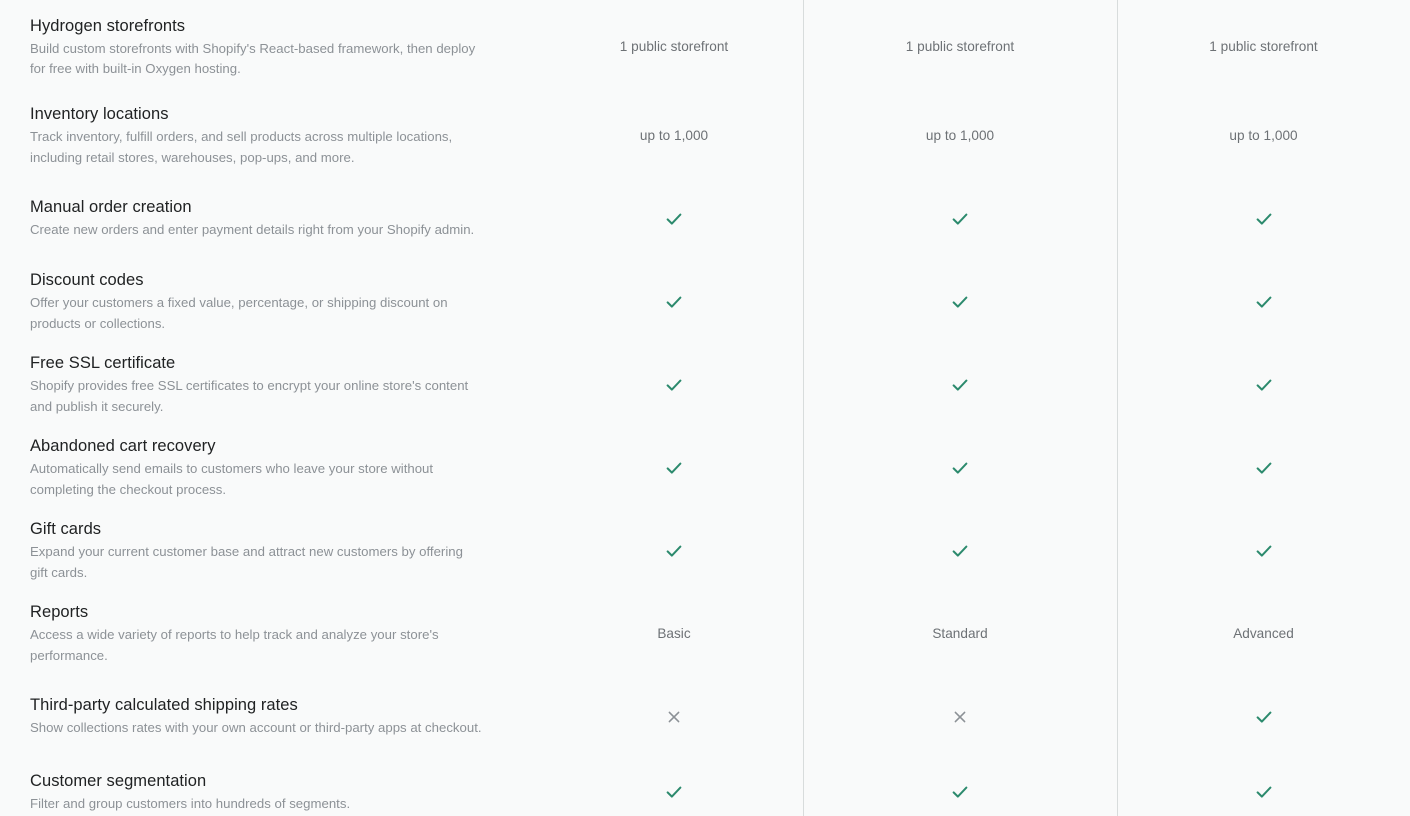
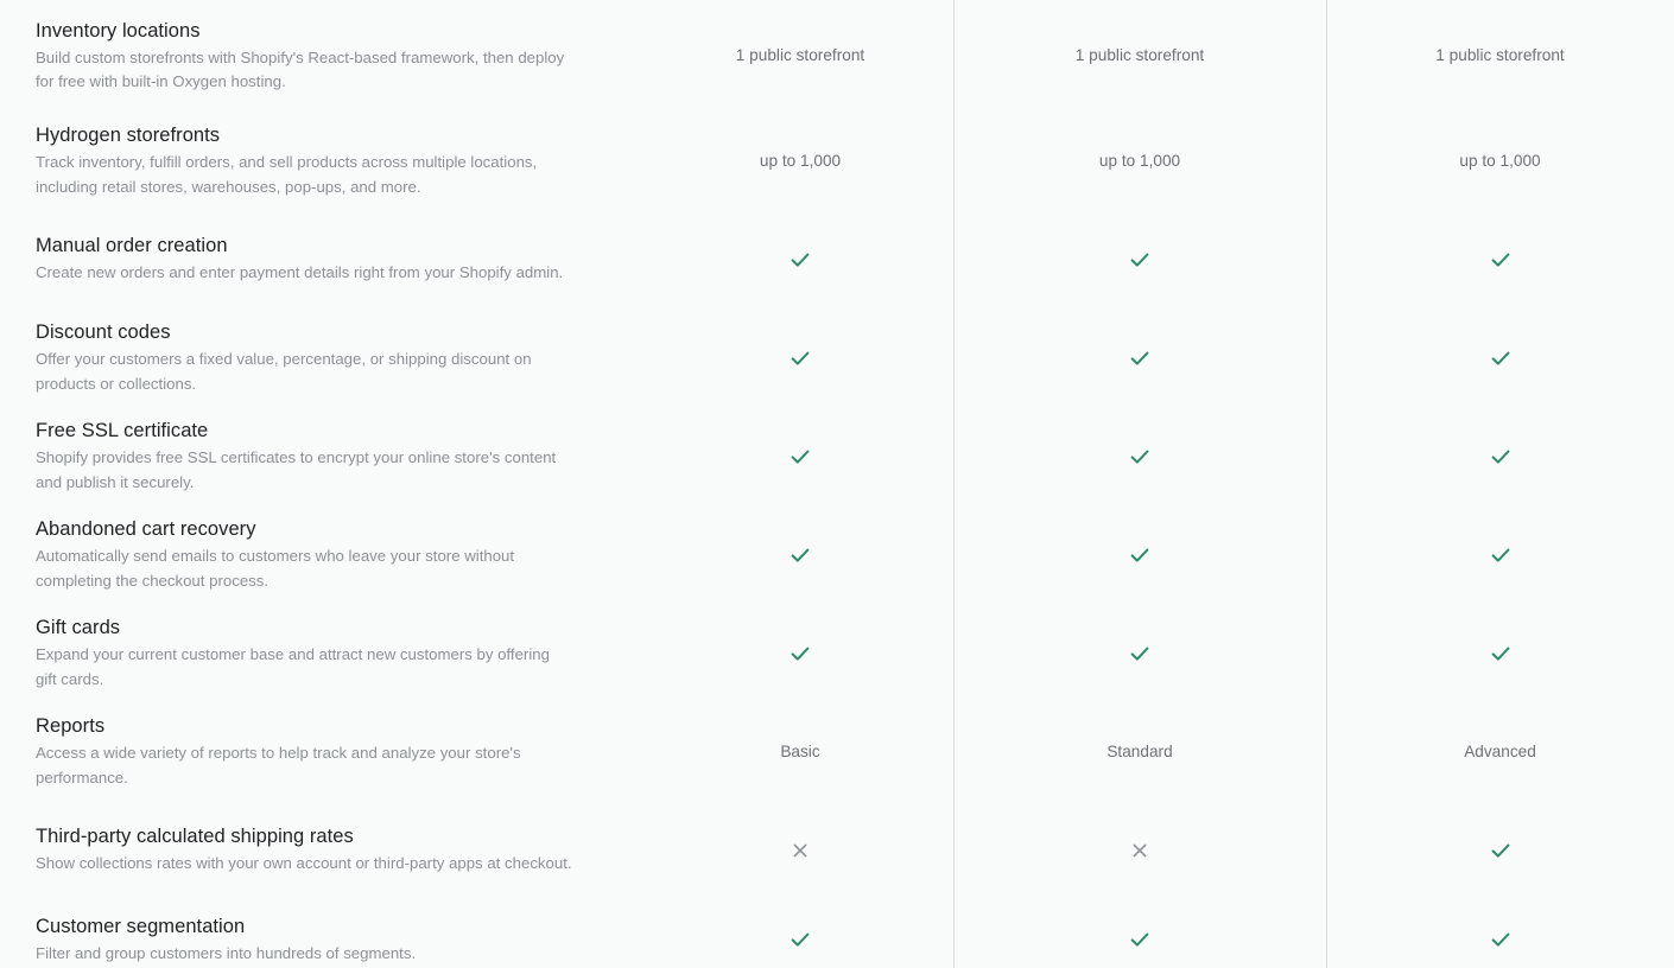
- Hydrogen storefronts
+ Inventory locations
  Build custom storefronts with Shopify's React-based framework, then deploy for free with built-in Oxygen hosting.
  1 public storefront
  1 public storefront
  1 public storefront
- Inventory locations
+ Hydrogen storefronts
  Track inventory, fulfill orders, and sell products across multiple locations, including retail stores, warehouses, pop-ups, and more.
  up to 1,000
  up to 1,000
  up to 1,000
  Manual order creation
  Create new orders and enter payment details right from your Shopify admin.
  Discount codes
  Offer your customers a fixed value, percentage, or shipping discount on products or collections.
  Free SSL certificate
  Shopify provides free SSL certificates to encrypt your online store's content and publish it securely.
  Abandoned cart recovery
  Automatically send emails to customers who leave your store without completing the checkout process.
  Gift cards
  Expand your current customer base and attract new customers by offering gift cards.
  Reports
  Access a wide variety of reports to help track and analyze your store's performance.
  Basic
  Standard
  Advanced
  Third-party calculated shipping rates
  Show collections rates with your own account or third-party apps at checkout.
  Customer segmentation
  Filter and group customers into hundreds of segments.
